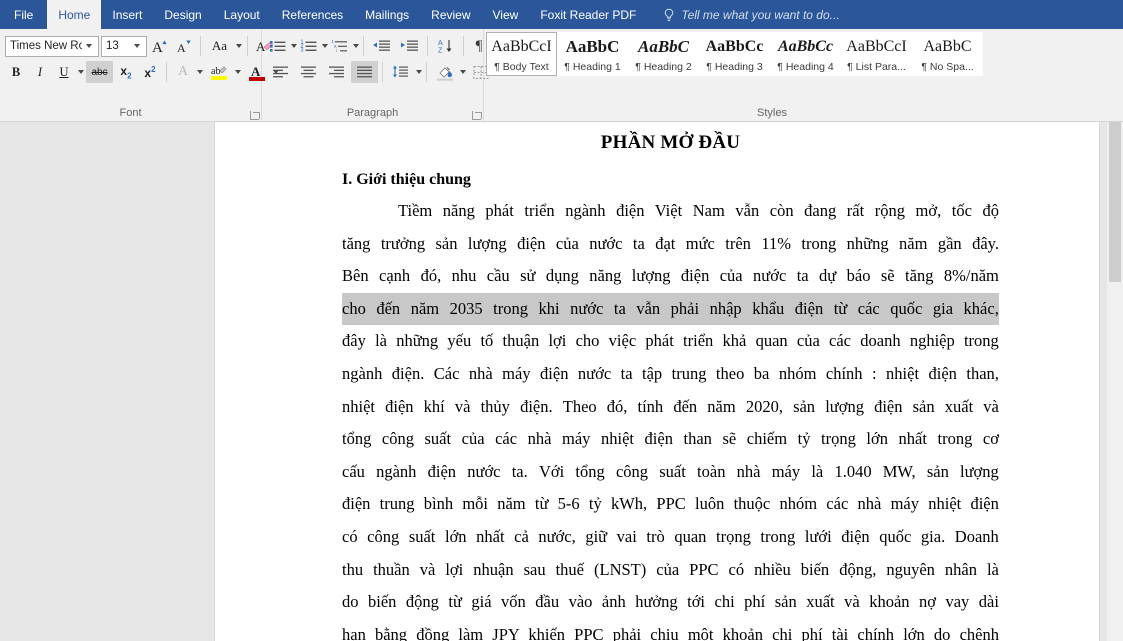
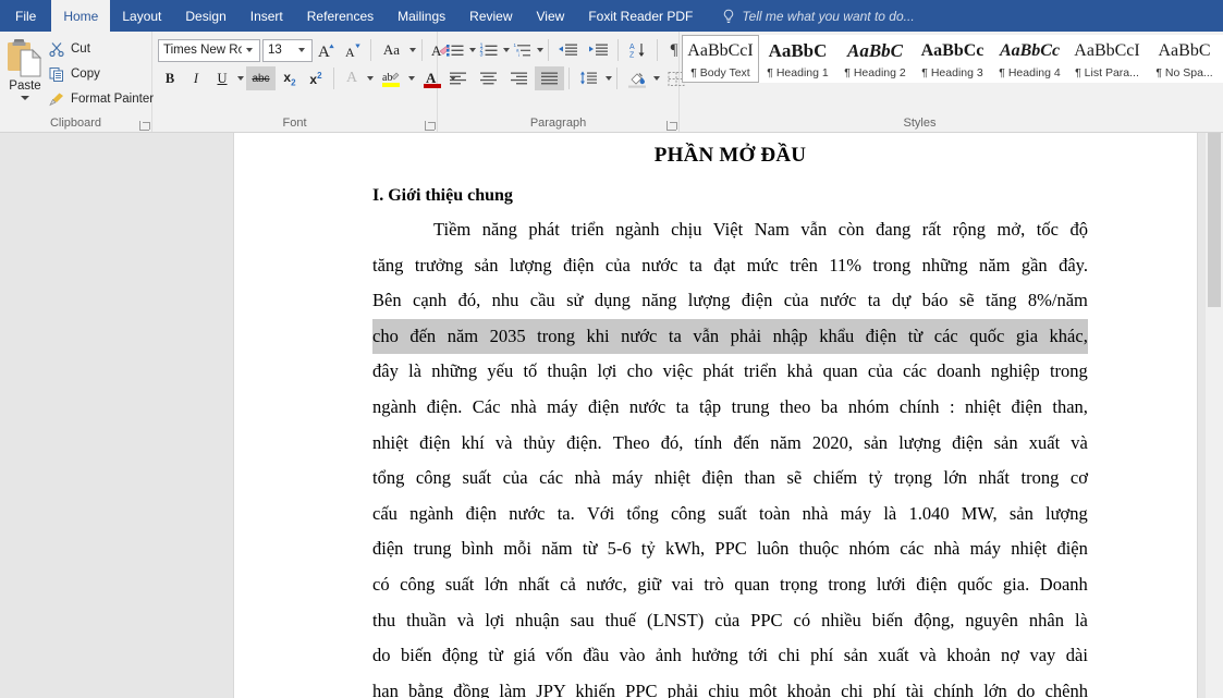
  File
  Home
- Insert
+ Layout
  Design
- Layout
+ Insert
  References
  Mailings
  Review
  View
  Foxit Reader PDF
  Tell me what you want to do...
+ Paste
+ Cut
+ Copy
+ Format Painter
+ Clipboard
  Times New Ro
  13
  A
  A
  Aa
  A
  B
  I
  U
  abc
  x2
  x2
  A
  ab
  A
  Font
  ¶
  Paragraph
  AaBbCcI
  ¶ Body Text
  AaBbC
  ¶ Heading 1
  AaBbC
  ¶ Heading 2
  AaBbCc
  ¶ Heading 3
  AaBbCc
  ¶ Heading 4
  AaBbCcI
  ¶ List Para...
  AaBbC
  ¶ No Spa...
  Styles
  PHẦN MỞ ĐẦU
  I. Giới thiệu chung
- Tiềm năng phát triển ngành điện Việt Nam vẫn còn đang rất rộng mở, tốc độ
+ Tiềm năng phát triển ngành chịu Việt Nam vẫn còn đang rất rộng mở, tốc độ
  tăng
  trưởng
  sản
  lượng
  điện
  của
  nước
  ta
  đạt
  mức
  trên
  11%
  trong
  những
  năm
  gần
  đây.
  Bên
  cạnh
  đó,
  nhu
  cầu
  sử
  dụng
  năng
  lượng
  điện
  của
  nước
  ta
  dự
  báo
  sẽ
  tăng
  8%/năm
  cho
  đến
  năm
  2035
  trong
  khi
  nước
  ta
  vẫn
  phải
  nhập
  khẩu
  điện
  từ
  các
  quốc
  gia
  khác,
  đây
  là
  những
  yếu
  tố
  thuận
  lợi
  cho
  việc
  phát
  triển
  khả
  quan
  của
  các
  doanh
  nghiệp
  trong
  ngành
  điện.
  Các
  nhà
  máy
  điện
  nước
  ta
  tập
  trung
  theo
  ba
  nhóm
  chính
  :
  nhiệt
  điện
  than,
  nhiệt
  điện
  khí
  và
  thủy
  điện.
  Theo
  đó,
  tính
  đến
  năm
  2020,
  sản
  lượng
  điện
  sản
  xuất
  và
  tổng
  công
  suất
  của
  các
  nhà
  máy
  nhiệt
  điện
  than
  sẽ
  chiếm
  tỷ
  trọng
  lớn
  nhất
  trong
  cơ
  cấu
  ngành
  điện
  nước
  ta.
  Với
  tổng
  công
  suất
  toàn
  nhà
  máy
  là
  1.040
  MW,
  sản
  lượng
  điện
  trung
  bình
  mỗi
  năm
  từ
  5-6
  tỷ
  kWh,
  PPC
  luôn
  thuộc
  nhóm
  các
  nhà
  máy
  nhiệt
  điện
  có
  công
  suất
  lớn
  nhất
  cả
  nước,
  giữ
  vai
  trò
  quan
  trọng
  trong
  lưới
  điện
  quốc
  gia.
  Doanh
  thu
  thuần
  và
  lợi
  nhuận
  sau
  thuế
  (LNST)
  của
  PPC
  có
  nhiều
  biến
  động,
  nguyên
  nhân
  là
  do
  biến
  động
  từ
  giá
  vốn
  đầu
  vào
  ảnh
  hưởng
  tới
  chi
  phí
  sản
  xuất
  và
  khoản
  nợ
  vay
  dài
  hạn bằng đồng làm JPY khiến PPC phải chịu một khoản chi phí tài chính lớn do chênh
